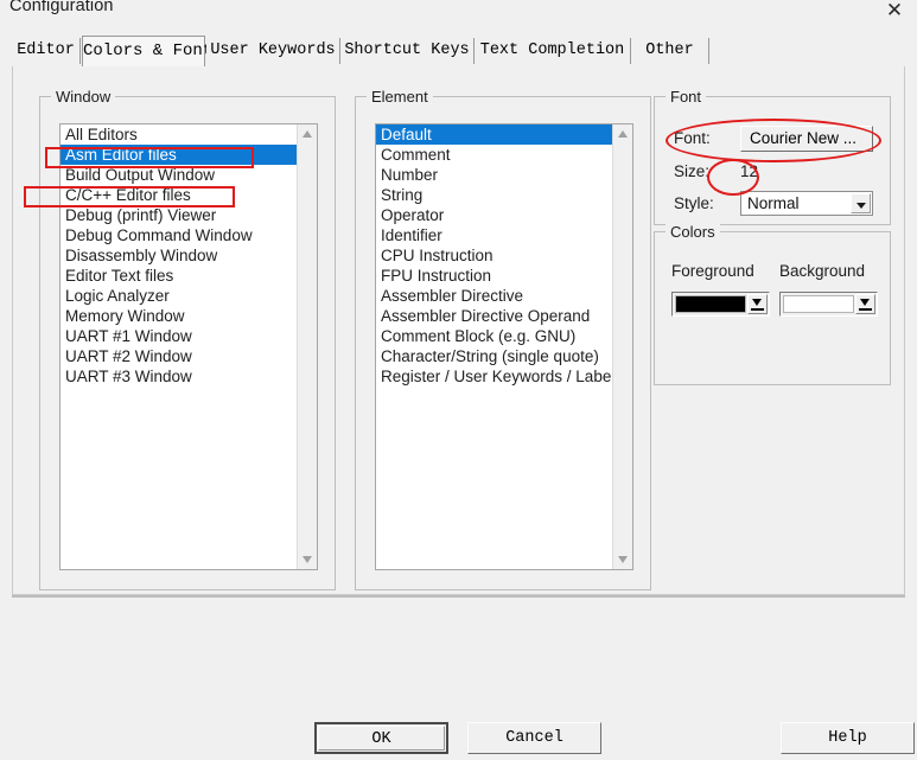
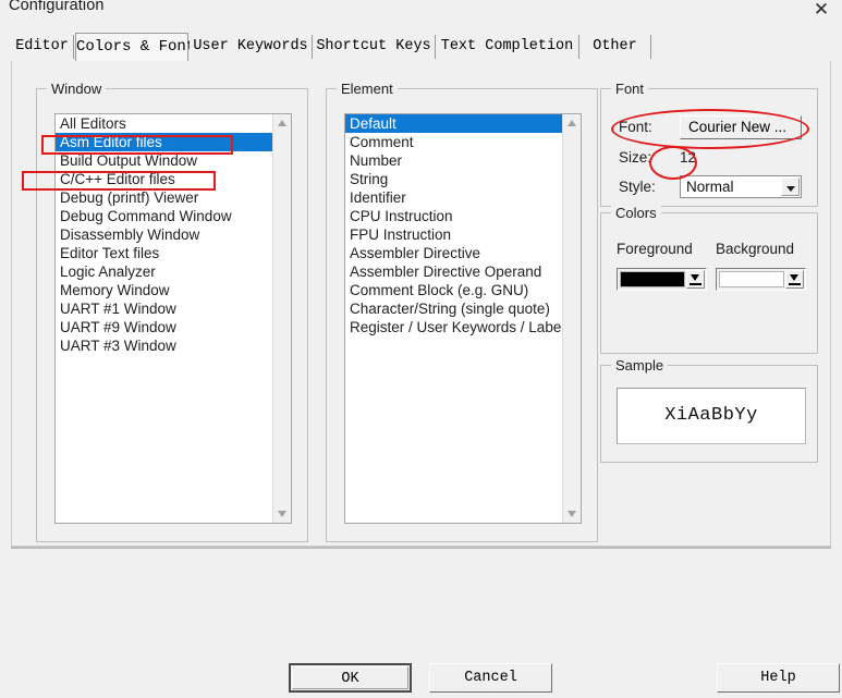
  Configuration
  ✕
  Editor
  Colors & Fon
  User Keywords
  Shortcut Keys
  Text Completion
  Other
  Window
  All Editors
  Asm Editor files
  Build Output Window
  C/C++ Editor files
  Debug (printf) Viewer
  Debug Command Window
  Disassembly Window
  Editor Text files
  Logic Analyzer
  Memory Window
  UART #1 Window
- UART #2 Window
+ UART #9 Window
  UART #3 Window
  Element
  Default
  Comment
  Number
  String
- Operator
  Identifier
  CPU Instruction
  FPU Instruction
  Assembler Directive
  Assembler Directive Operand
  Comment Block (e.g. GNU)
  Character/String (single quote)
  Register / User Keywords / Labe
  Font
  Font:
  Courier New ...
  Size:
  12
  Style:
  Normal
  Colors
  Foreground
  Background
+ Sample
+ XiAaBbYy
  OK
  Cancel
  Help
